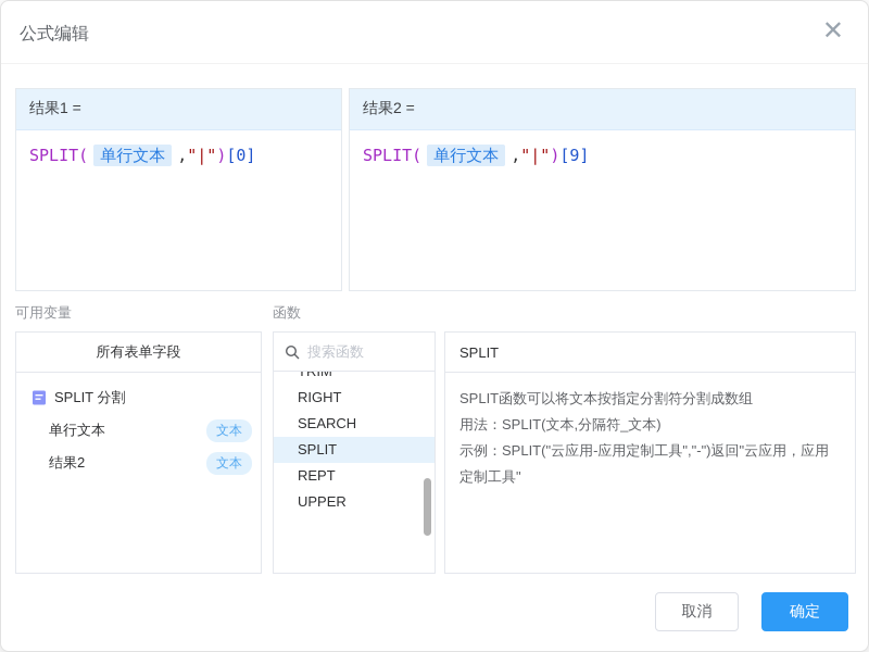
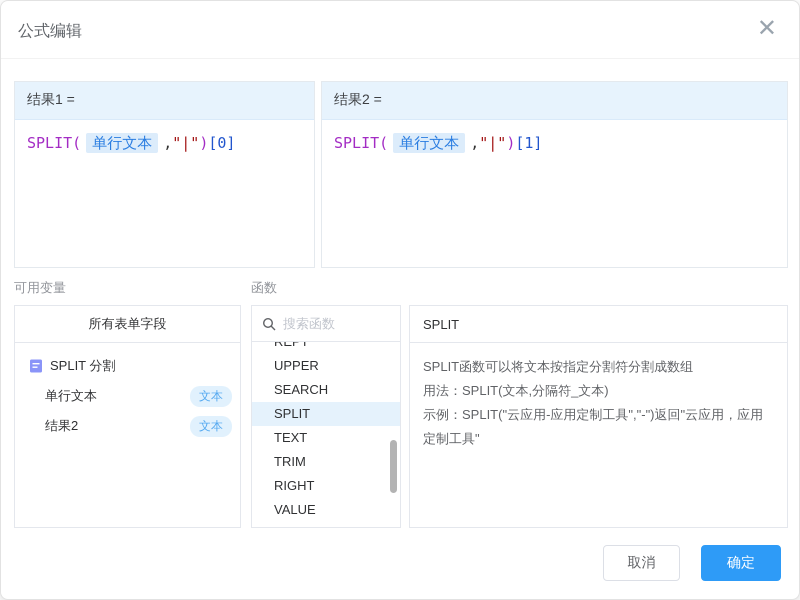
  公式编辑
  ✕
  结果1 =
  SPLIT( 单行文本 ,"|")[0]
  结果2 =
- SPLIT( 单行文本 ,"|")[9]
+ SPLIT( 单行文本 ,"|")[1]
  可用变量
  函数
  所有表单字段
  SPLIT 分割
  单行文本
  文本
  结果2
  文本
  搜索函数
- TRIM
+ REPT
- RIGHT
+ UPPER
  SEARCH
  SPLIT
+ TEXT
- REPT
+ TRIM
- UPPER
+ RIGHT
+ VALUE
  SPLIT
  SPLIT函数可以将文本按指定分割符分割成数组
  用法：SPLIT(文本,分隔符_文本)
  示例：SPLIT("云应用-应用定制工具","-")返回"云应用，应用定制工具"
  取消
  确定
